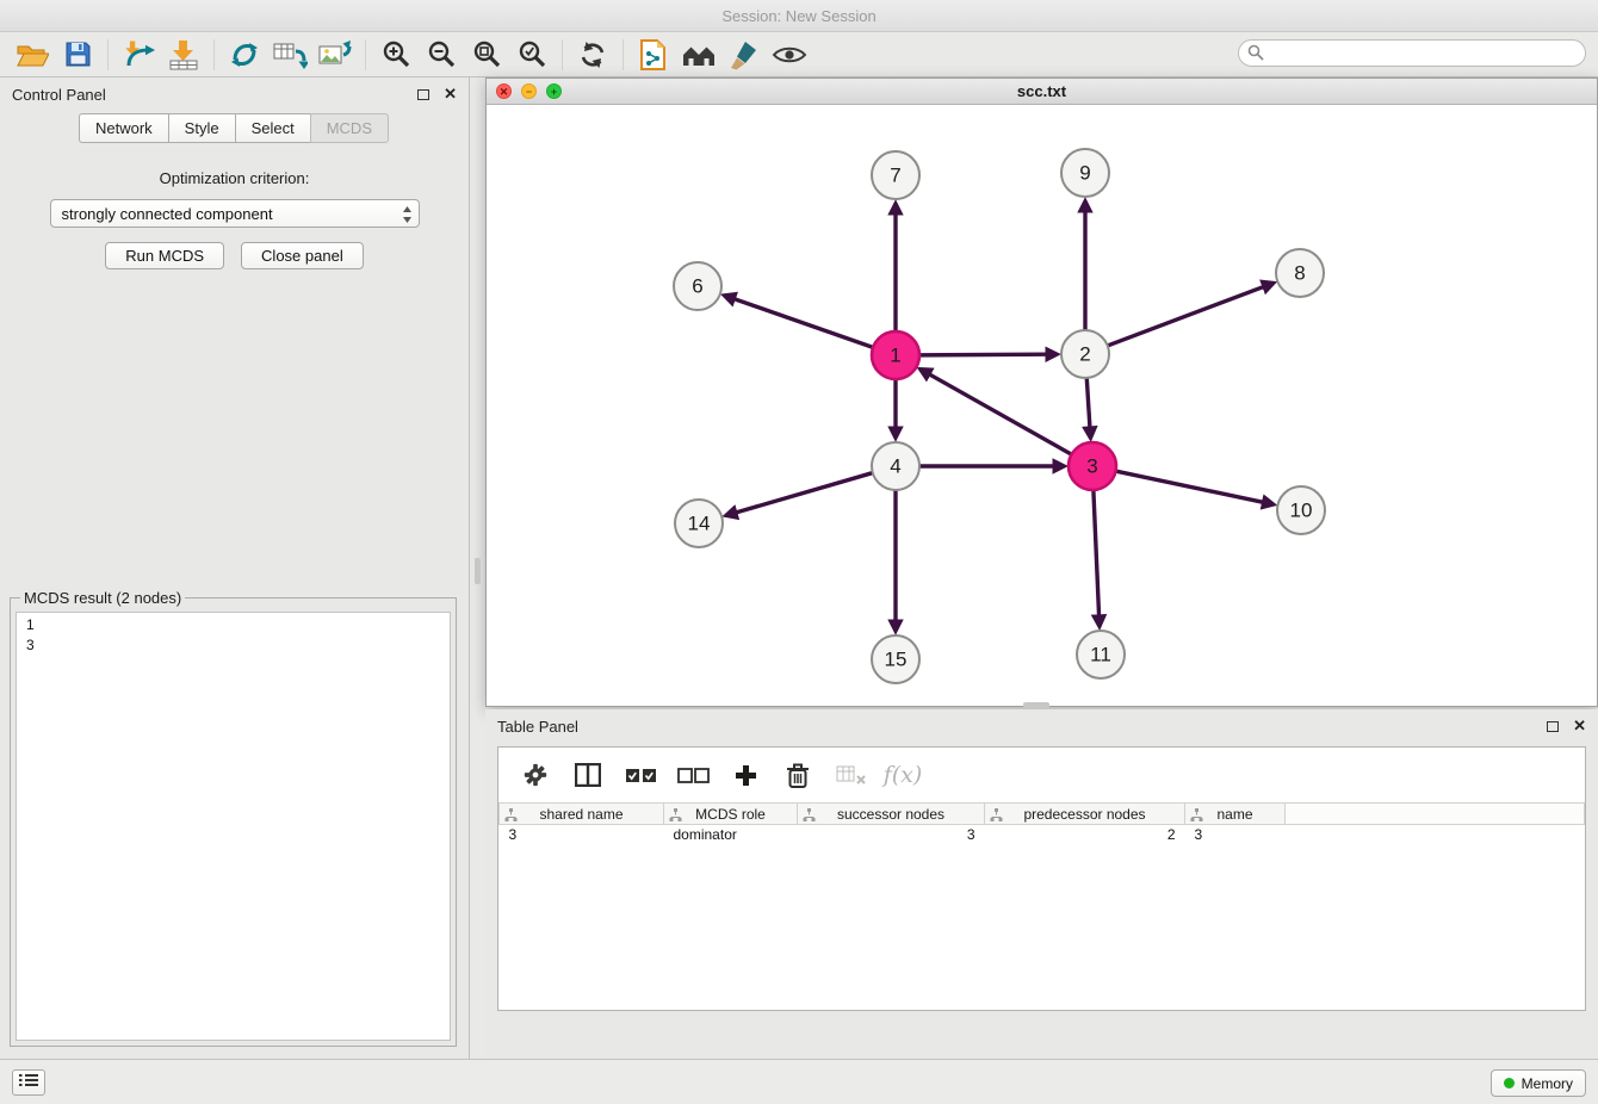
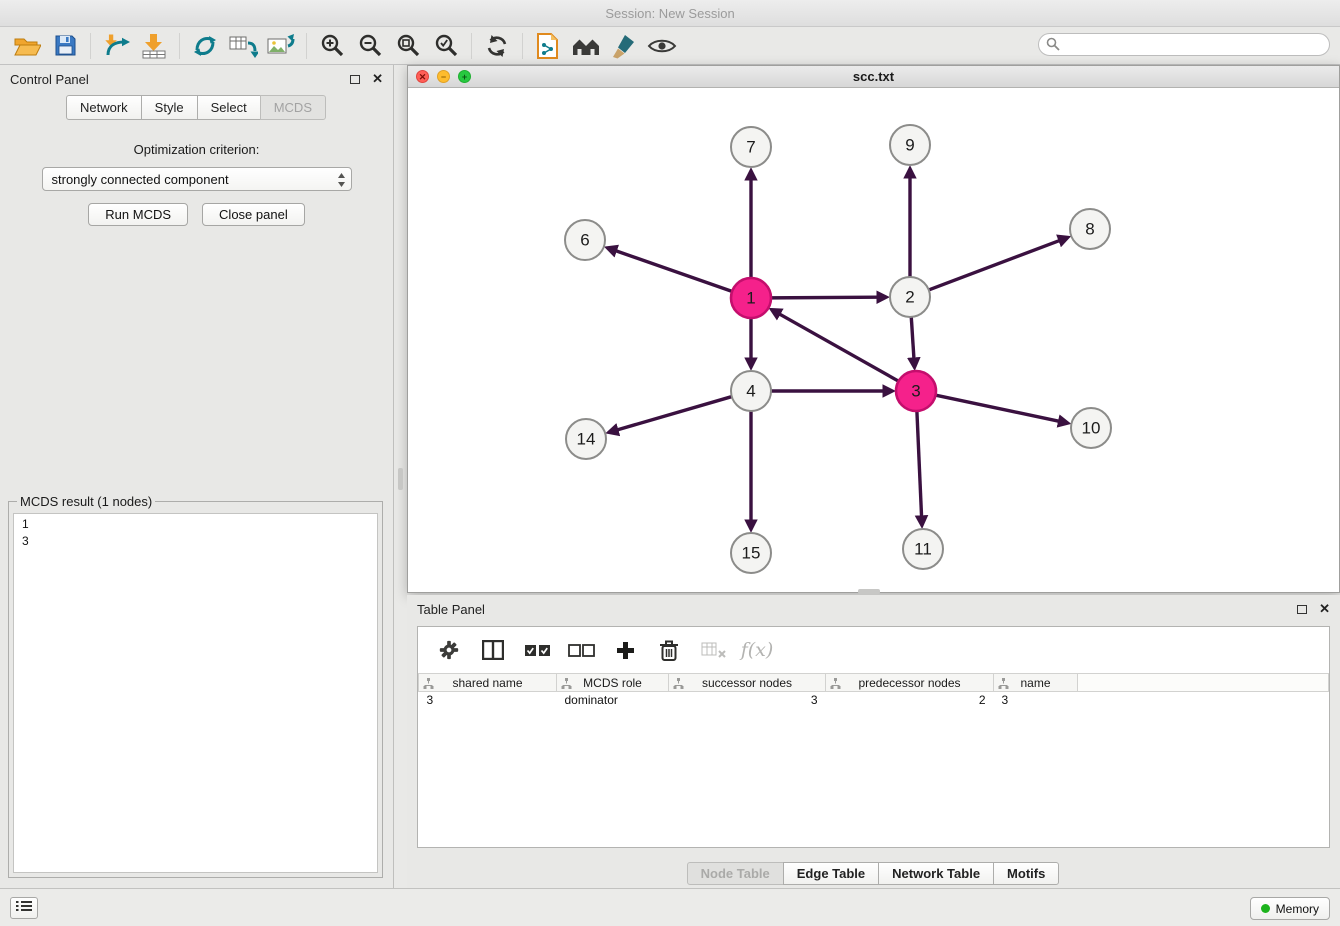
  Session: New Session
  Control Panel
  ✕
  Network
  Style
  Select
  MCDS
  Optimization criterion:
  strongly connected component
  Run MCDS
  Close panel
- MCDS result (2 nodes)
+ MCDS result (1 nodes)
  1
  3
  ✕
  −
  +
  scc.txt
  7
  9
  6
  8
  1
  2
  4
  3
  14
  10
  15
  11
  Table Panel
  ✕
  f(x)
  shared name	MCDS role	successor nodes	predecessor nodes	name
  3	dominator	3	2	3
+ Node Table
+ Edge Table
+ Network Table
+ Motifs
  Memory
